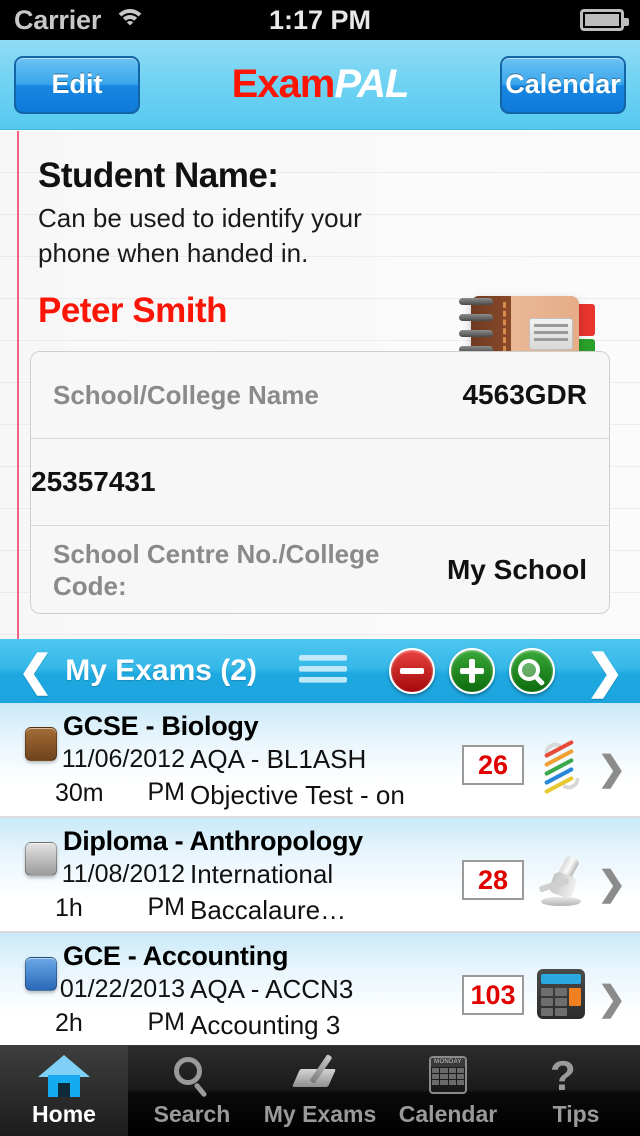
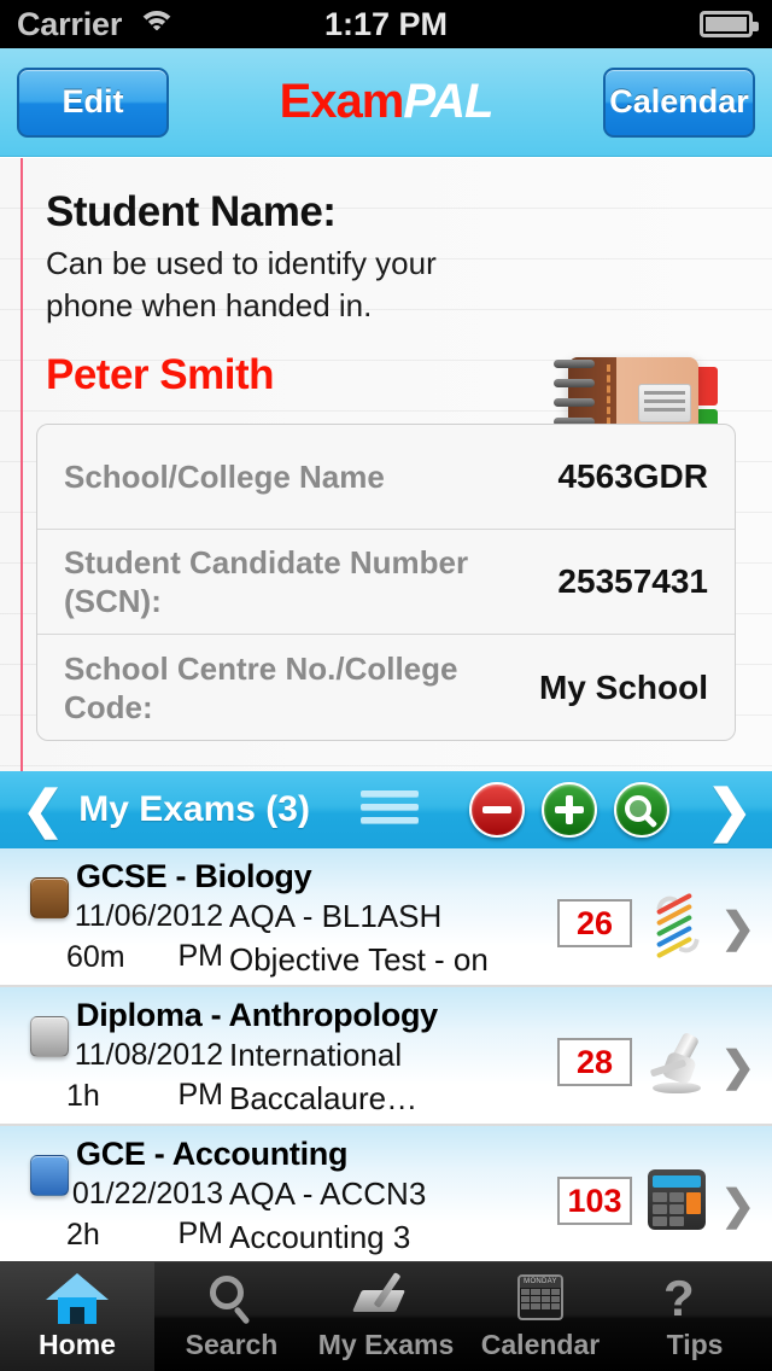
  Carrier
  1:17 PM
  Edit
  ExamPAL
  Calendar
  Student Name:
  Can be used to identify your phone when handed in.
  Peter Smith
  School/College Name
  4563GDR
+ Student Candidate Number (SCN):
  25357431
  School Centre No./College Code:
  My School
  ❮
- My Exams (2)
+ My Exams (3)
  ❯
  GCSE - Biology
  11/06/2012
  PM
- 30m
+ 60m
  AQA - BL1ASH
  Objective Test - on
  26
  ❯
  Diploma - Anthropology
  11/08/2012
  PM
  1h
  International Baccalaure…
  28
  ❯
  GCE - Accounting
  01/22/2013
  PM
  2h
  AQA - ACCN3
  Accounting 3
  103
  ❯
  Home
  Search
  My Exams
  Calendar
  ?
  Tips
